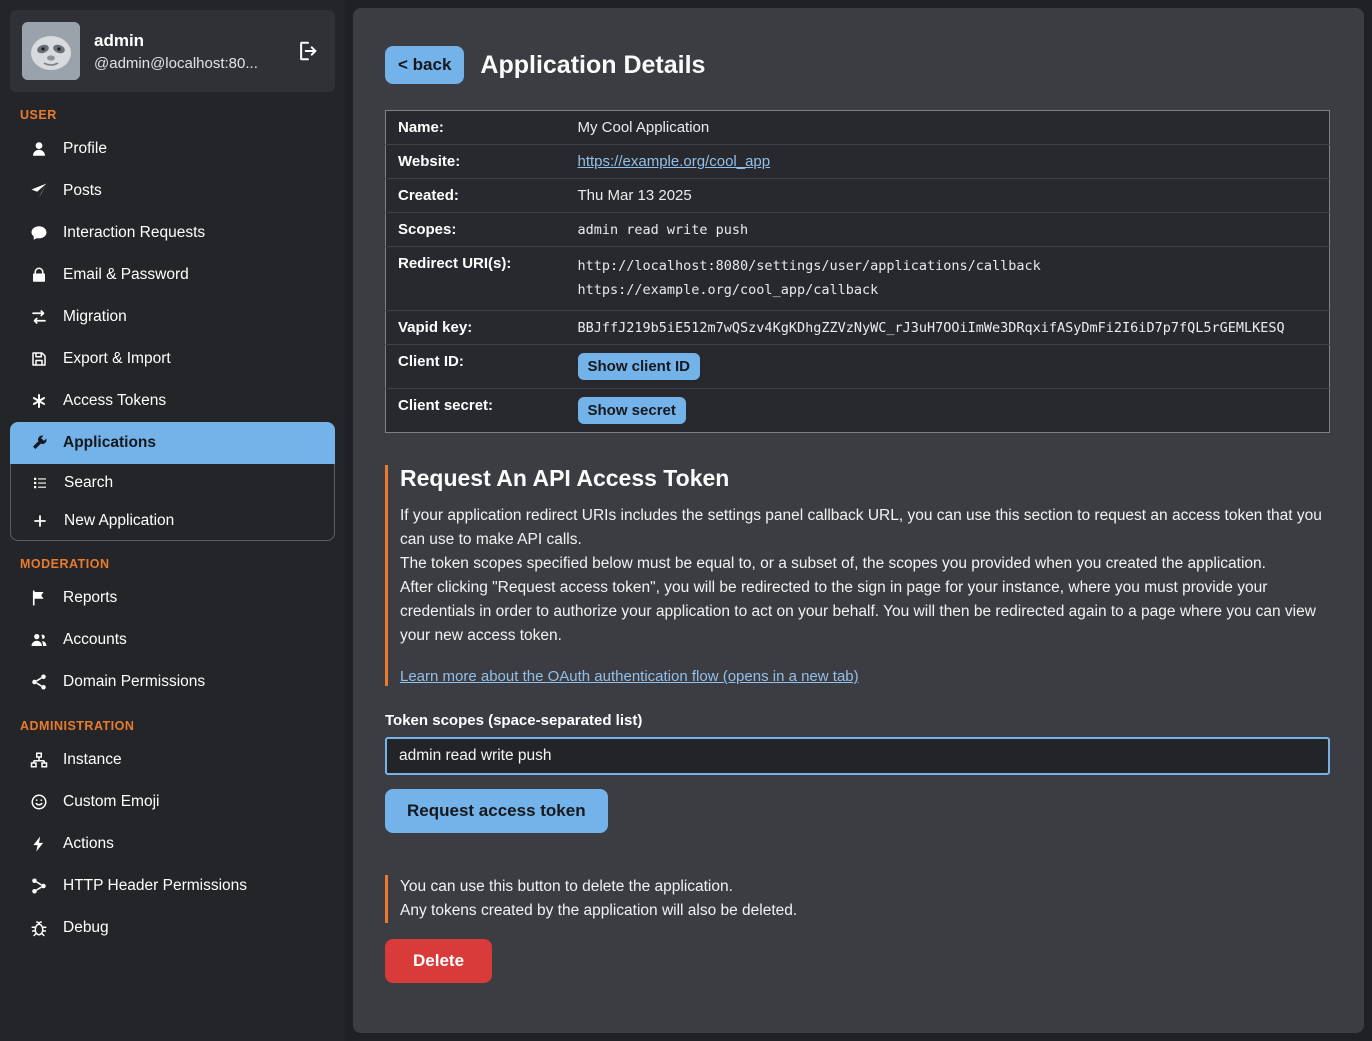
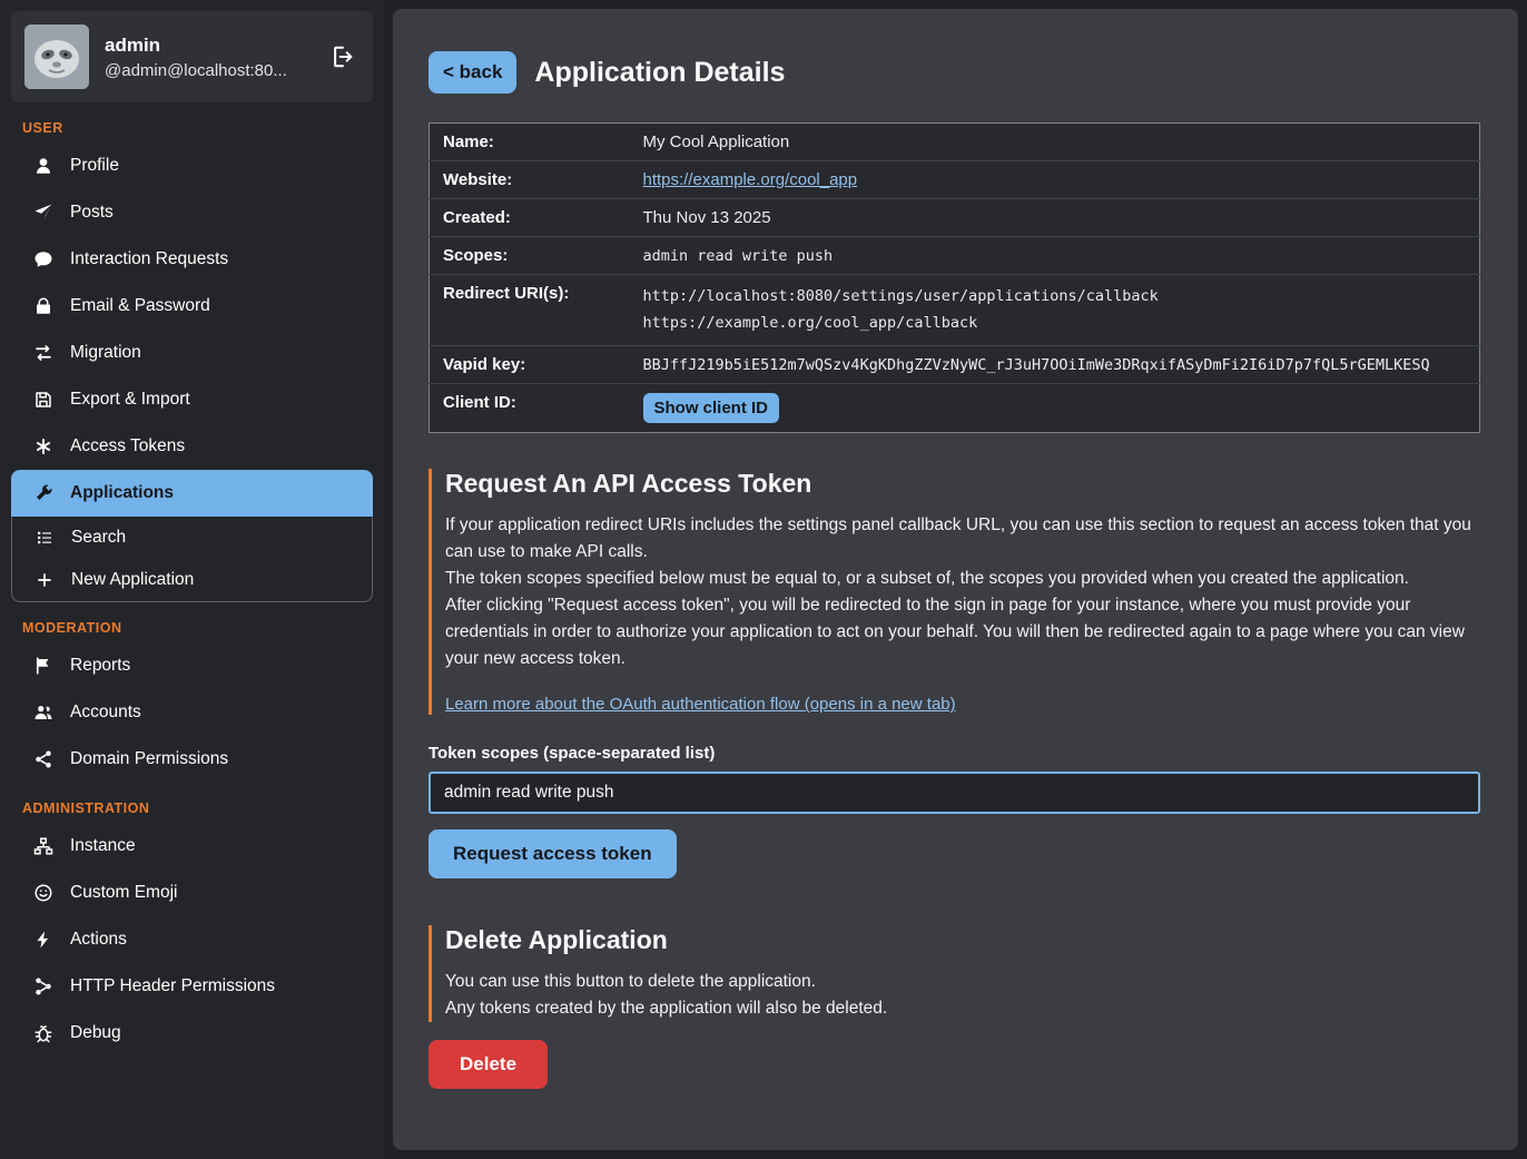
  admin
  @admin@localhost:80...
  USER
  Profile
  Posts
  Interaction Requests
  Email & Password
  Migration
  Export & Import
  Access Tokens
  Applications
  Search
  New Application
  MODERATION
  Reports
  Accounts
  Domain Permissions
  ADMINISTRATION
  Instance
  Custom Emoji
  Actions
  HTTP Header Permissions
  Debug
  < back
  Application Details
  Name:	My Cool Application
  Website:	https://example.org/cool_app
- Created:	Thu Mar 13 2025
+ Created:	Thu Nov 13 2025
  Scopes:	admin read write push
  Redirect URI(s):	http://localhost:8080/settings/user/applications/callback https://example.org/cool_app/callback
  Vapid key:	BBJffJ219b5iE512m7wQSzv4KgKDhgZZVzNyWC_rJ3uH7OOiImWe3DRqxifASyDmFi2I6iD7p7fQL5rGEMLKESQ
  Client ID:	Show client ID
- Client secret:	Show secret
  Request An API Access Token
  If your application redirect URIs includes the settings panel callback URL, you can use this section to request an access token that you can use to make API calls.
  The token scopes specified below must be equal to, or a subset of, the scopes you provided when you created the application.
  After clicking "Request access token", you will be redirected to the sign in page for your instance, where you must provide your credentials in order to authorize your application to act on your behalf. You will then be redirected again to a page where you can view your new access token.
  Learn more about the OAuth authentication flow (opens in a new tab)
  Token scopes (space-separated list)
  admin read write push
  Request access token
+ Delete Application
  You can use this button to delete the application.
  Any tokens created by the application will also be deleted.
  Delete
